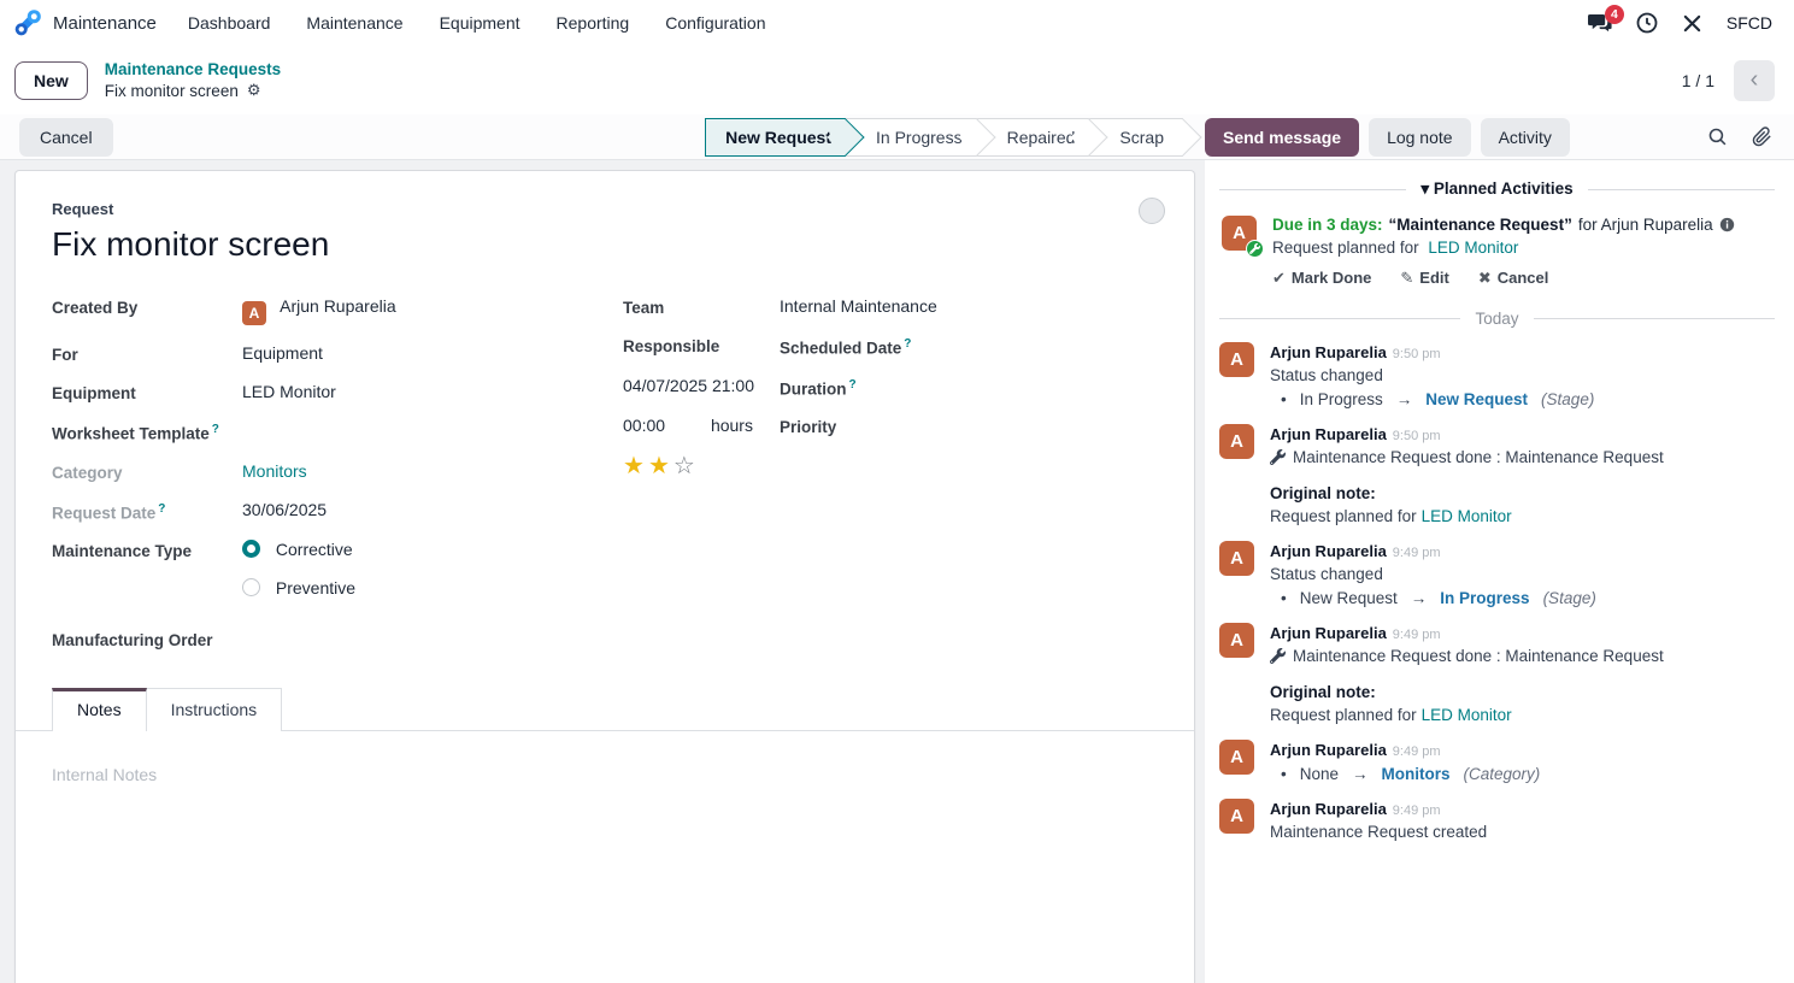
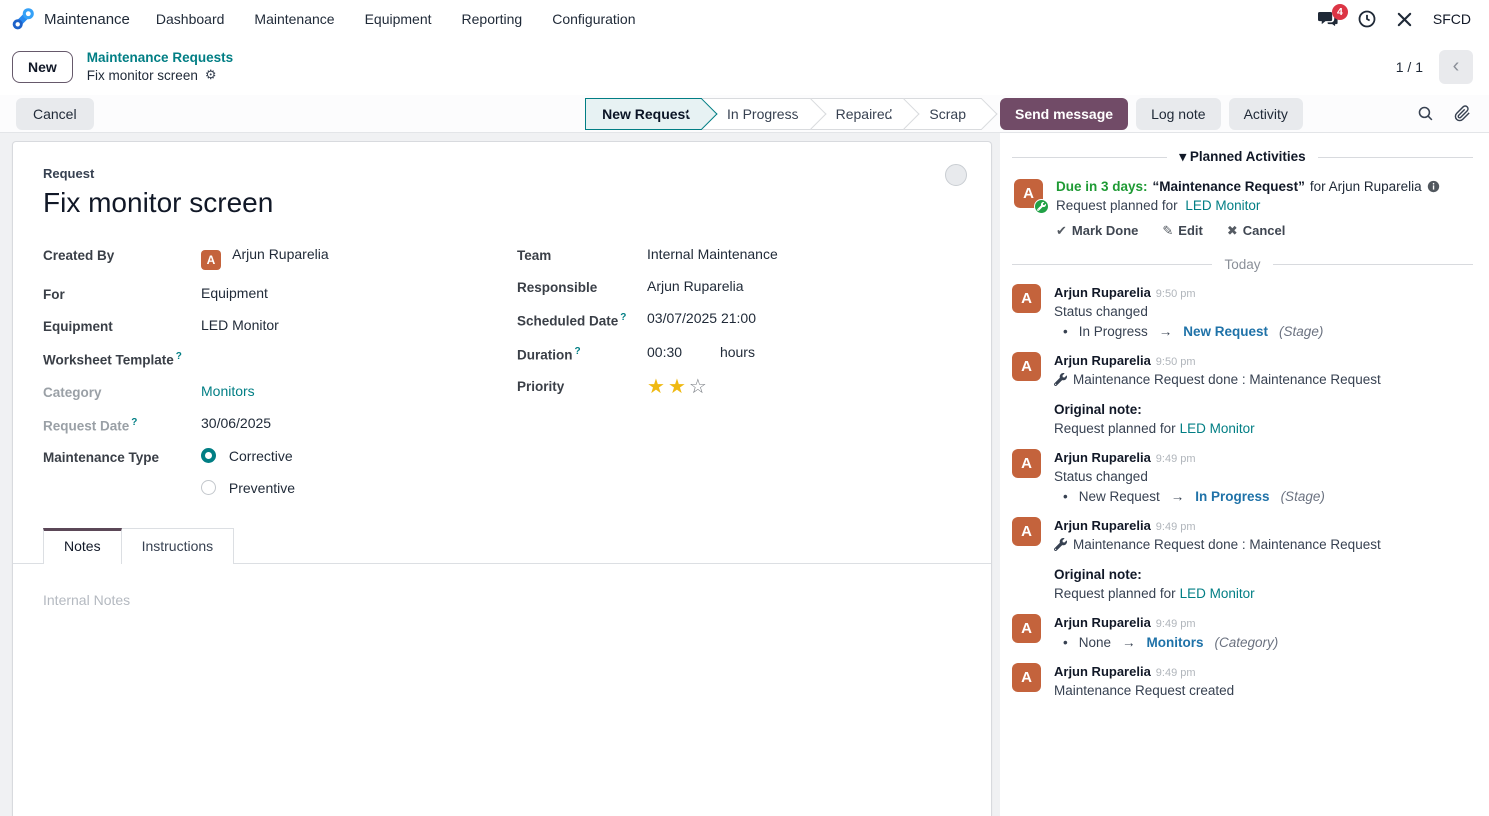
  Maintenance
  Dashboard
  Maintenance
  Equipment
  Reporting
  Configuration
  4
  SFCD
  New
  Maintenance Requests
  Fix monitor screen
  ⚙
  1 / 1
  ‹
  Cancel
  New Reques
  In Progres
  Repaire
  Scrap
  Send message
  Log note
  Activity
  Request
  Fix monitor screen
  Created By
  A Arjun Ruparelia
  For
  Equipment
  Equipment
  LED Monitor
  Worksheet Template ?
  Category
  Monitors
  Request Date ?
  30/06/2025
  Maintenance Type
  Corrective
  Preventive
  Team
  Internal Maintenance
  Responsible
+ Arjun Ruparelia
  Scheduled Date ?
- 04/07/2025 21:00
+ 03/07/2025 21:00
  Duration ?
- 00:00 hours
+ 00:30 hours
  Priority
  ★★☆
- Manufacturing Order
  Notes
  Instructions
  Internal Notes
  ▾ Planned Activities
  A
  Due in 3 days:
  “Maintenance Request”
  for Arjun Ruparelia
  Request planned for LED Monitor
  ✔ Mark Done
  ✎ Edit
  ✖ Cancel
  Today
  A
  Arjun Ruparelia 9:50 pm
  Status changed
  •
  In Progress
  →
  New Request
  (Stage)
  A
  Arjun Ruparelia 9:50 pm
  Maintenance Request done : Maintenance Request
  Original note:
  Request planned for LED Monitor
  A
  Arjun Ruparelia 9:49 pm
  Status changed
  •
  New Request
  →
  In Progress
  (Stage)
  A
  Arjun Ruparelia 9:49 pm
  Maintenance Request done : Maintenance Request
  Original note:
  Request planned for LED Monitor
  A
  Arjun Ruparelia 9:49 pm
  •
  None
  →
  Monitors
  (Category)
  A
  Arjun Ruparelia 9:49 pm
  Maintenance Request created
